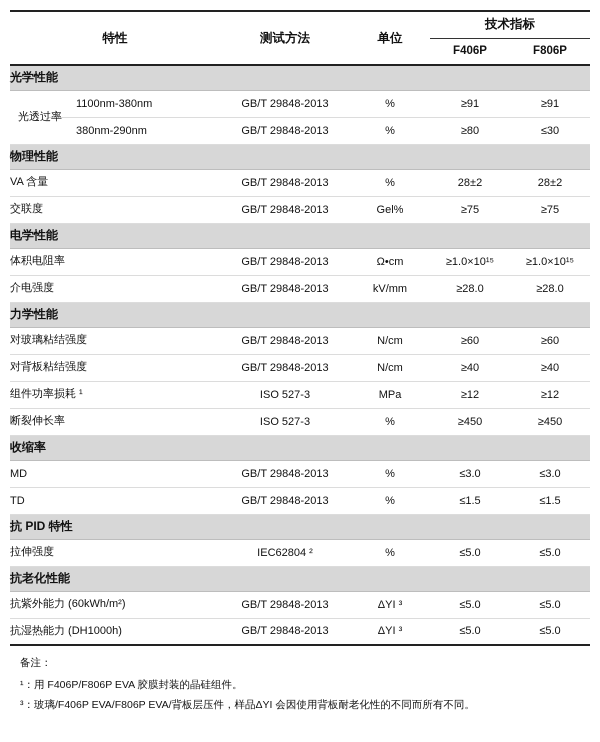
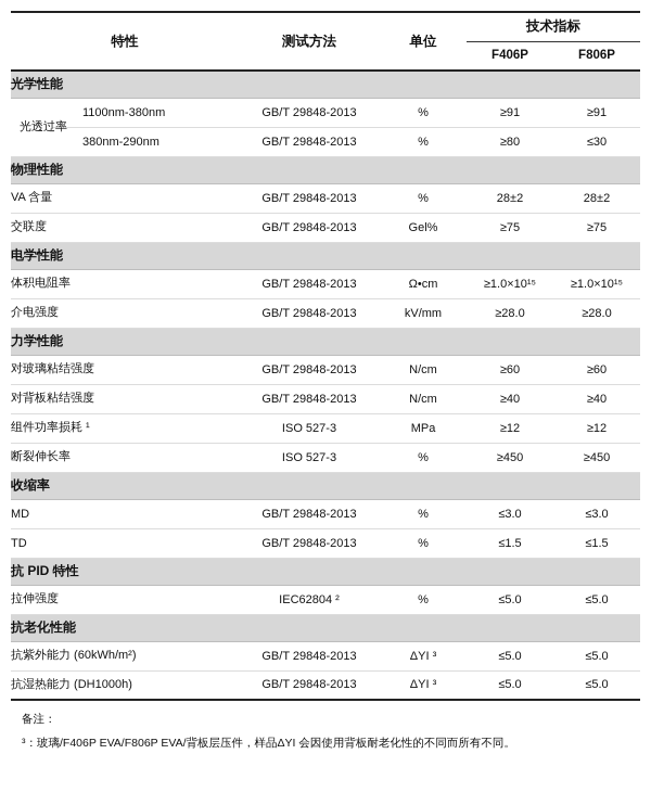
  特性	测试方法	单位	技术指标
  F406P	F806P
  光学性能
  光透过率	1100nm-380nm	GB/T 29848-2013	%	≥91	≥91
  380nm-290nm	GB/T 29848-2013	%	≥80	≤30
  物理性能
  VA 含量	GB/T 29848-2013	%	28±2	28±2
  交联度	GB/T 29848-2013	Gel%	≥75	≥75
  电学性能
  体积电阻率	GB/T 29848-2013	Ω•cm	≥1.0×10¹⁵	≥1.0×10¹⁵
  介电强度	GB/T 29848-2013	kV/mm	≥28.0	≥28.0
  力学性能
  对玻璃粘结强度	GB/T 29848-2013	N/cm	≥60	≥60
  对背板粘结强度	GB/T 29848-2013	N/cm	≥40	≥40
  组件功率损耗 ¹	ISO 527-3	MPa	≥12	≥12
  断裂伸长率	ISO 527-3	%	≥450	≥450
  收缩率
  MD	GB/T 29848-2013	%	≤3.0	≤3.0
  TD	GB/T 29848-2013	%	≤1.5	≤1.5
  抗 PID 特性
  拉伸强度	IEC62804 ²	%	≤5.0	≤5.0
  抗老化性能
  抗紫外能力 (60kWh/m²)	GB/T 29848-2013	ΔYI ³	≤5.0	≤5.0
  抗湿热能力 (DH1000h)	GB/T 29848-2013	ΔYI ³	≤5.0	≤5.0
  备注：
- ¹：用 F406P/F806P EVA 胶膜封装的晶硅组件。
  ³：玻璃/F406P EVA/F806P EVA/背板层压件，样品ΔYI 会因使用背板耐老化性的不同而所有不同。
